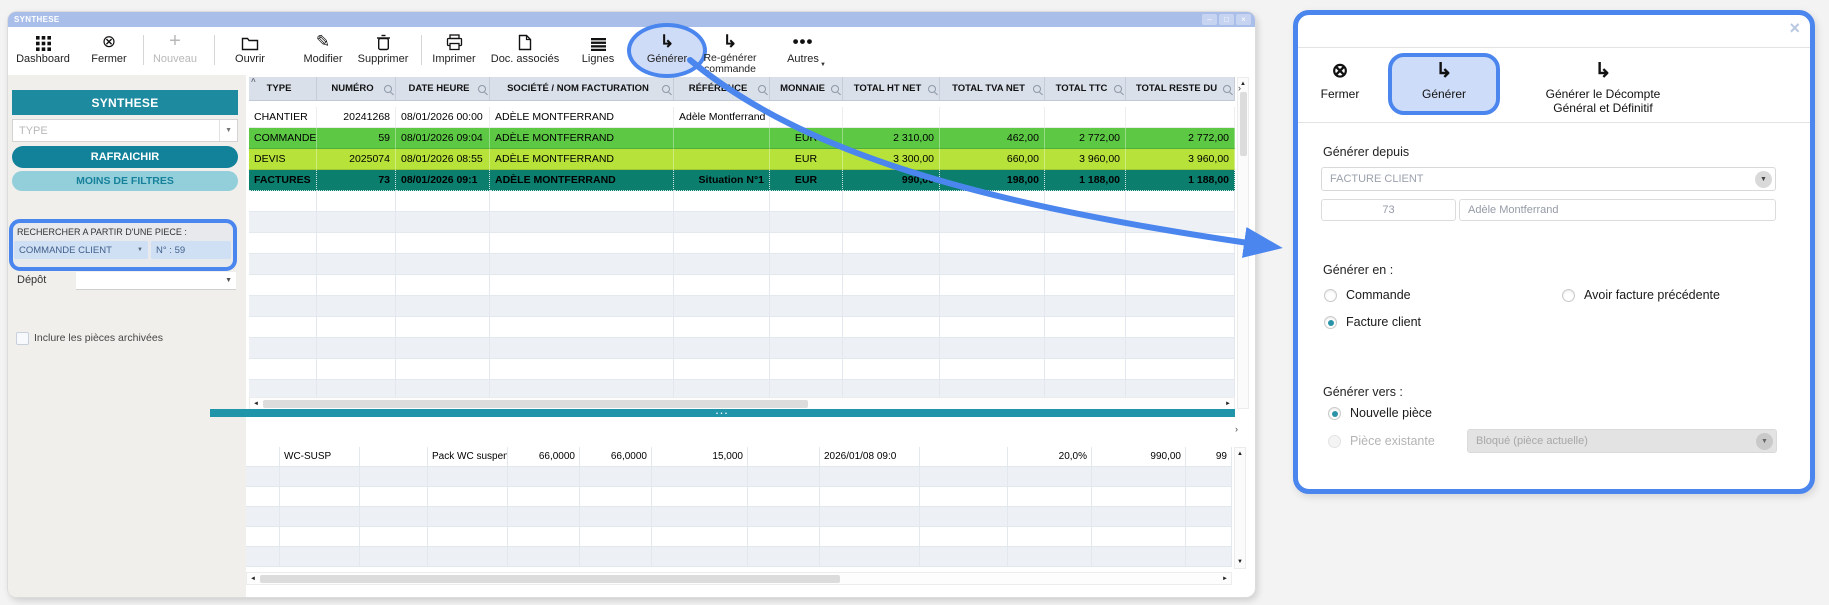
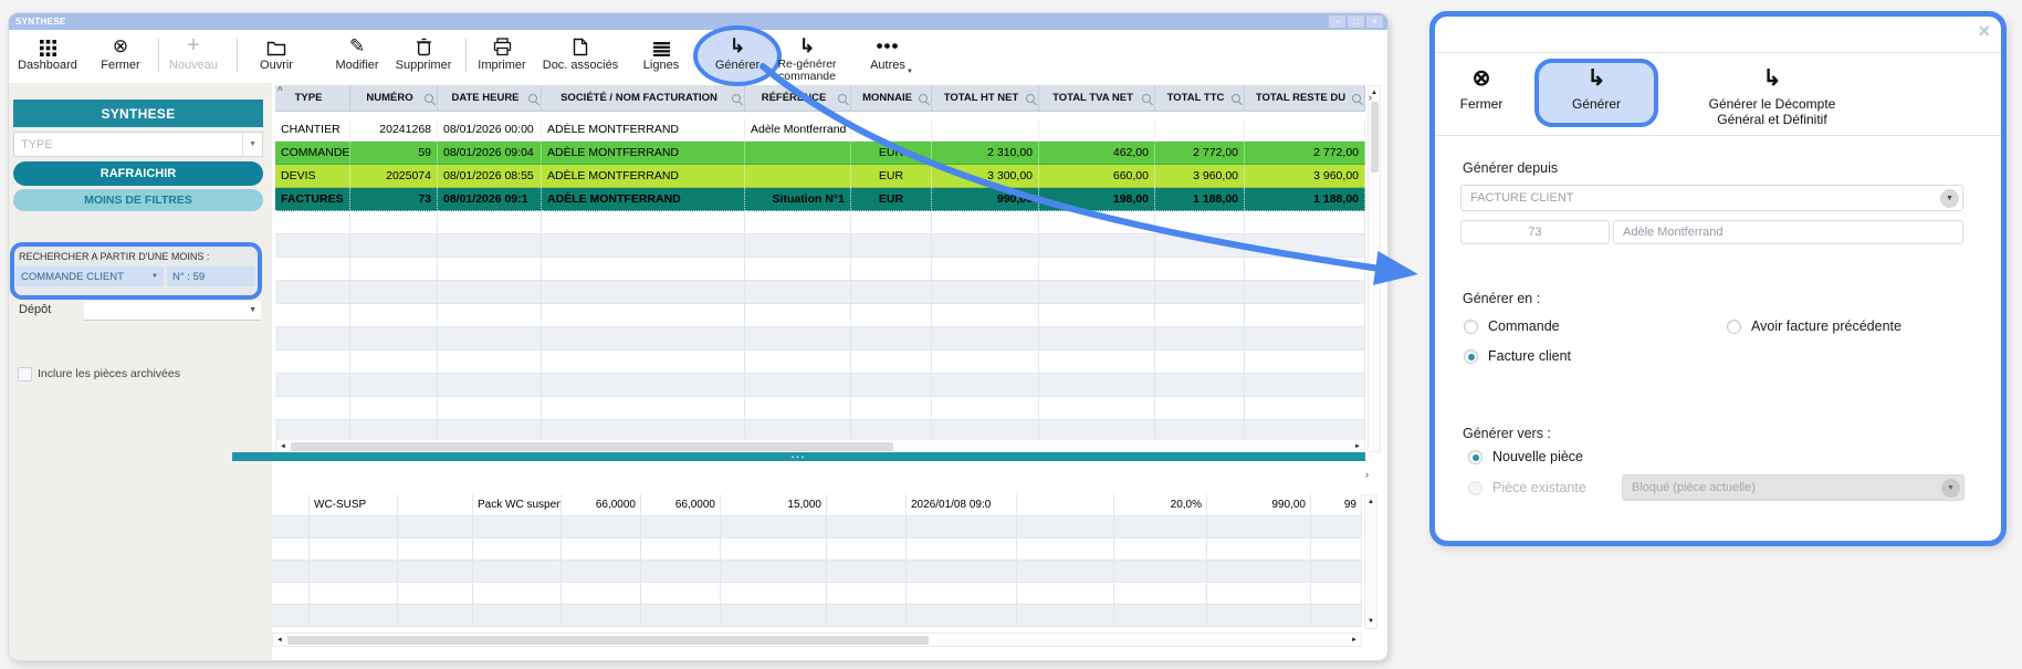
  SYNTHESE
  –
  □
  ×
  Dashboard
  ⊗
  Fermer
  +
  Nouveau
  Ouvrir
  ✎
  Modifier
  Supprimer
  Imprimer
  Doc. associés
  Lignes
  ↳
  Générer
  ↳
  Re-générer commande
  •••
  Autres
  SYNTHESE
  TYPE
  RAFRAICHIR
  MOINS DE FILTRES
- RECHERCHER A PARTIR D'UNE PIECE :
+ RECHERCHER A PARTIR D'UNE MOINS :
  COMMANDE CLIENT
  N° : 59
  Dépôt
  Inclure les pièces archivées
  ^
  TYPE
  NUMÉRO
  DATE HEURE
  SOCIÉTÉ / NOM FACTURATION
  RÉFÉRCE
  MONNAIE
  TOTAL HT NET
  TOTAL TVA NET
  TOTAL TTC
  TOTAL RESTE DU
  ›
  CHANTIER
  20241268
  08/01/2026 00:00
  ADÈLE MONTFERRAND
  Adèle Montferrand
  COMMANDE
  59
  08/01/2026 09:04
  ADÈLE MONTFERRAND
  2 310,00
  462,00
  2 772,00
  2 772,00
  DEVIS
  2025074
  08/01/2026 08:55
  ADÈLE MONTFERRAND
  EUR
  3 300,00
  660,00
  3 960,00
  3 960,00
  FACTURES
  73
  08/01/2026 09:1
  ADÈLE MONTFERRAND
  Situation N°1
  EUR
  990,0
  198,00
  1 188,00
  1 188,00
  ...
  ›
  WC-SUSP
  Pack WC suspen
  66,0000
  66,0000
  15,000
  2026/01/08 09:0
  20,0%
  990,00
  99
  ×
  ⊗
  Fermer
  ↳
  Générer
  ↳
  Générer le Décompte
  Général et Définitif
  Générer depuis
  FACTURE CLIENT
  73
  Adèle Montferrand
  Générer en :
  Commande
  Avoir facture précédente
  Facture client
  Générer vers :
  Nouvelle pièce
  Pièce existante
  Bloqué (pièce actuelle)
